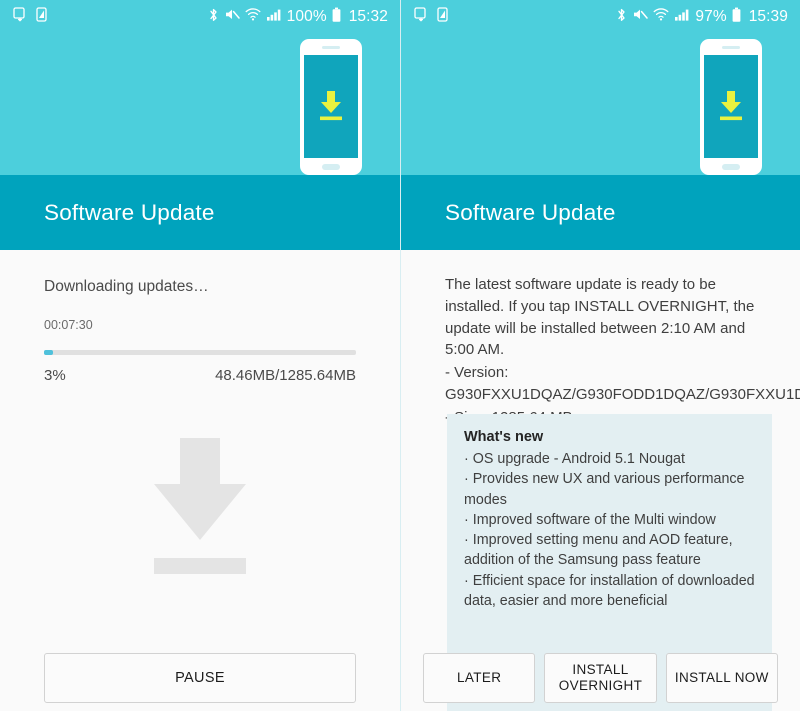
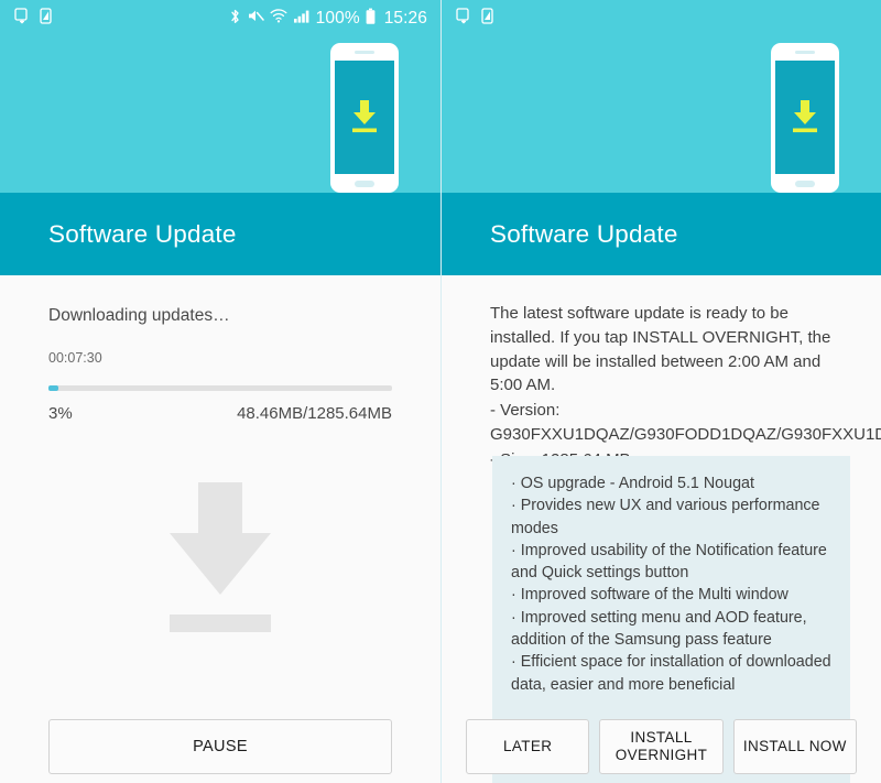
  100%
- 15:32
+ 15:26
  Software Update
  Downloading updates…
  00:07:30
  3%
  48.46MB/1285.64MB
  PAUSE
- 97%
- 15:39
  Software Update
- The latest software update is ready to be installed. If you tap INSTALL OVERNIGHT, the update will be installed between 2:10 AM and 5:00 AM.
+ The latest software update is ready to be installed. If you tap INSTALL OVERNIGHT, the update will be installed between 2:00 AM and 5:00 AM.
  - Version: G930FXXU1DQAZ/G930FODD1DQAZ/G930FXXU1
- What's new
  · OS upgrade - Android 5.1 Nougat
  · Provides new UX and various performance modes
+ · Improved usability of the Notification feature and Quick settings button
  · Improved software of the Multi window
  · Improved setting menu and AOD feature, addition of the Samsung pass feature
  · Efficient space for installation of downloaded data, easier and more beneficial
  LATER
  INSTALL OVERNIGHT
  INSTALL NOW
